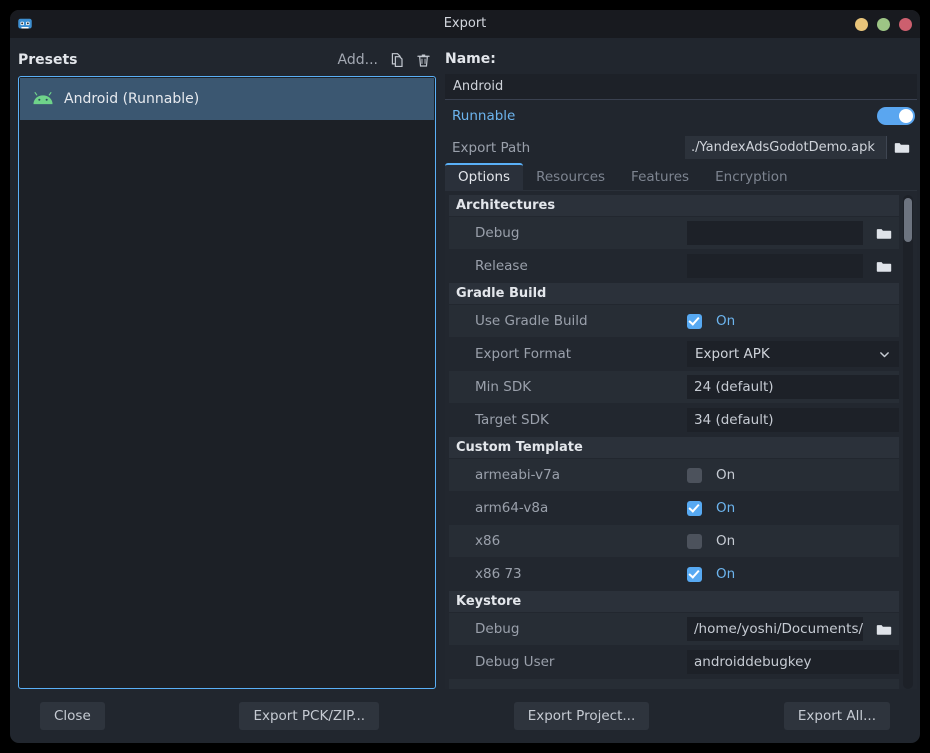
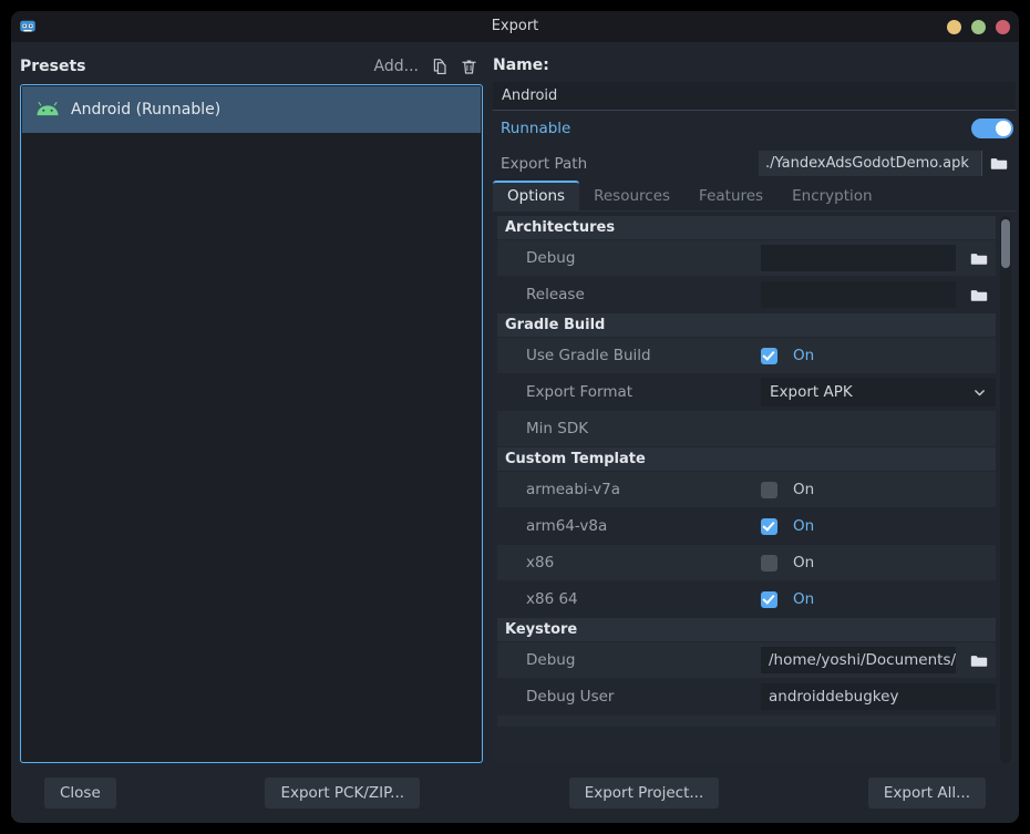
  Export
  Presets
  Add...
  Android (Runnable)
  Name:
  Android
  Runnable
  Export Path
  ./YandexAdsGodotDemo.apk
  Options
  Resources
  Features
  Encryption
  Architectures
  Debug
  Release
  Gradle Build
  Use Gradle Build
  On
  Export Format
  Export APK
  Min SDK
- 24 (default)
- Target SDK
- 34 (default)
  Custom Template
  armeabi-v7a
  On
  arm64-v8a
  On
  x86
  On
- x86 73
+ x86 64
  On
  Keystore
  Debug
  /home/yoshi/Documents/
  Debug User
  androiddebugkey
  Close
  Export PCK/ZIP...
  Export Project...
  Export All...
